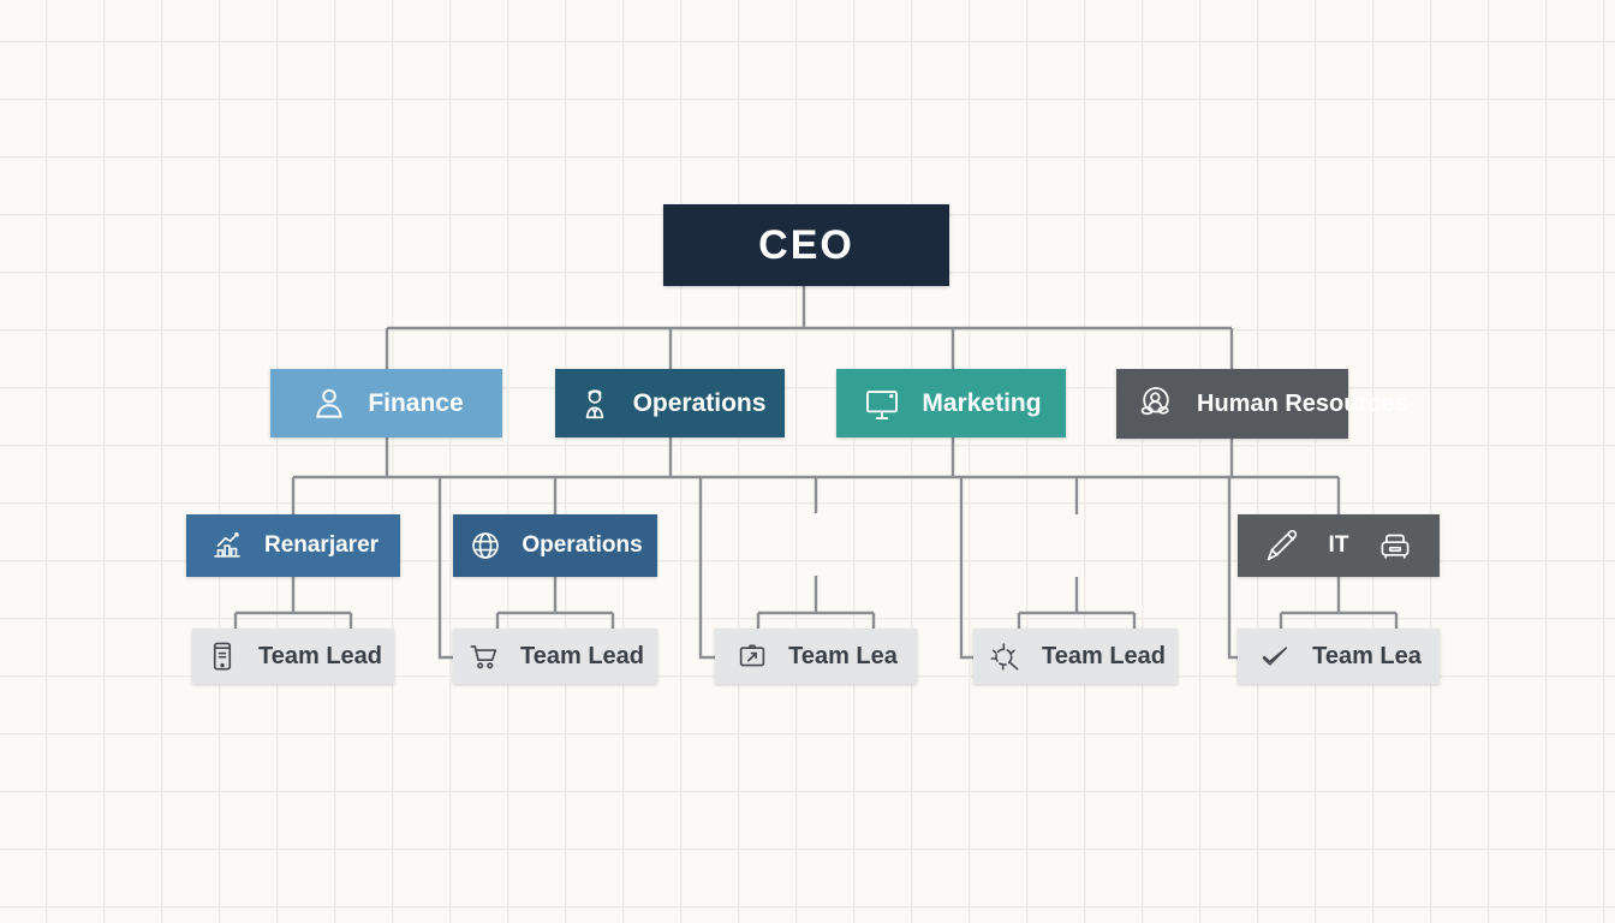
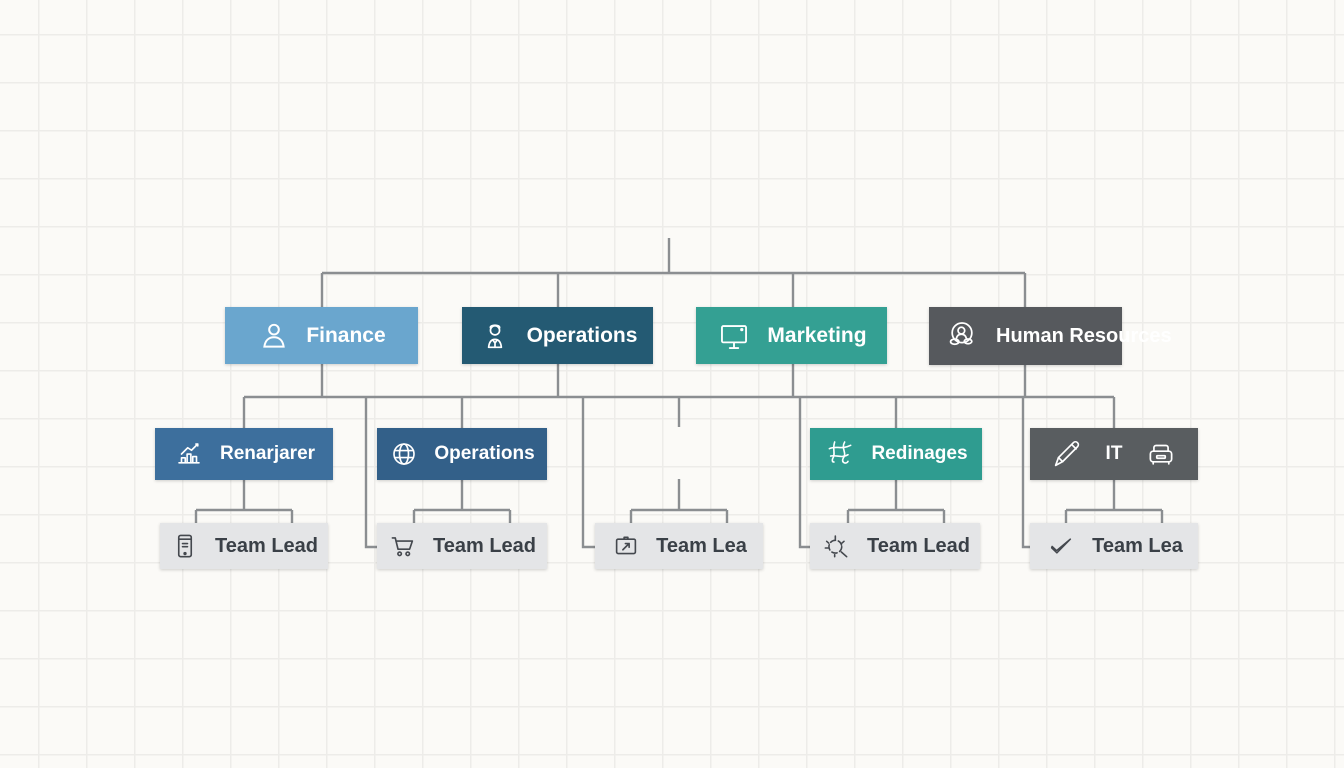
- CEO
  Finance
  Operations
  Marketing
  Human Resources
  Renarjarer
  Operations
+ Redinages
  IT
  Team Lead
  Team Lead
  Team Lea
  Team Lead
  Team Lea
